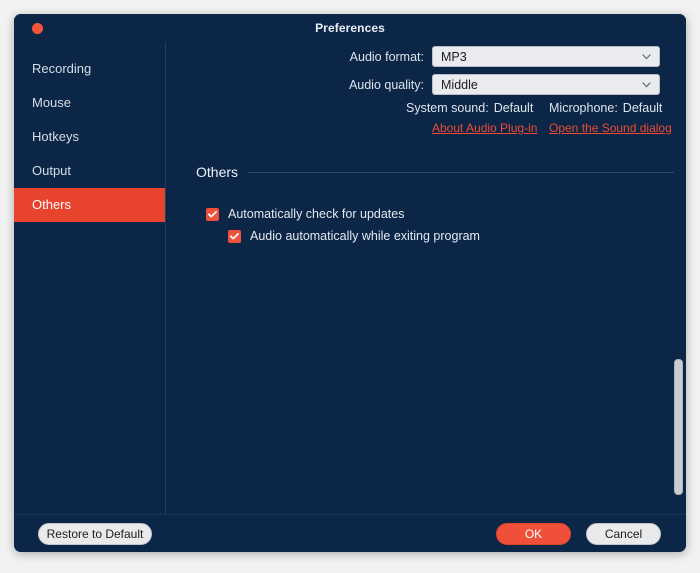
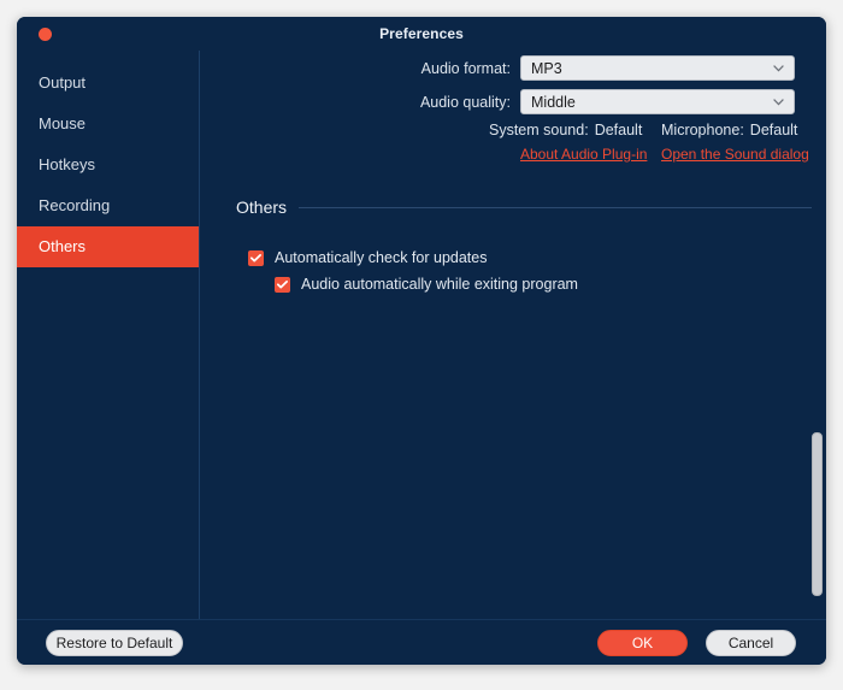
  Preferences
- Recording
+ Output
  Mouse
  Hotkeys
- Output
+ Recording
  Others
  Audio format:
  MP3
  Audio quality:
  Middle
  System sound: Default
  Microphone: Default
  About Audio Plug-in
  Open the Sound dialog
  Others
  Automatically check for updates
  Audio automatically while exiting program
  Restore to Default
  OK
  Cancel
